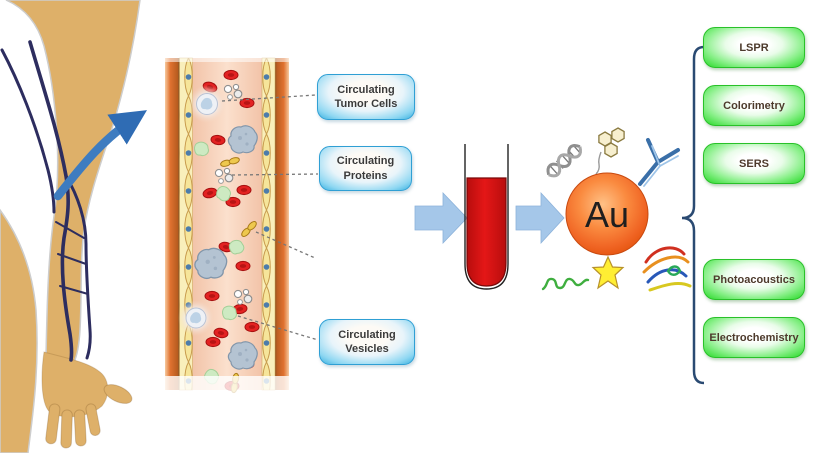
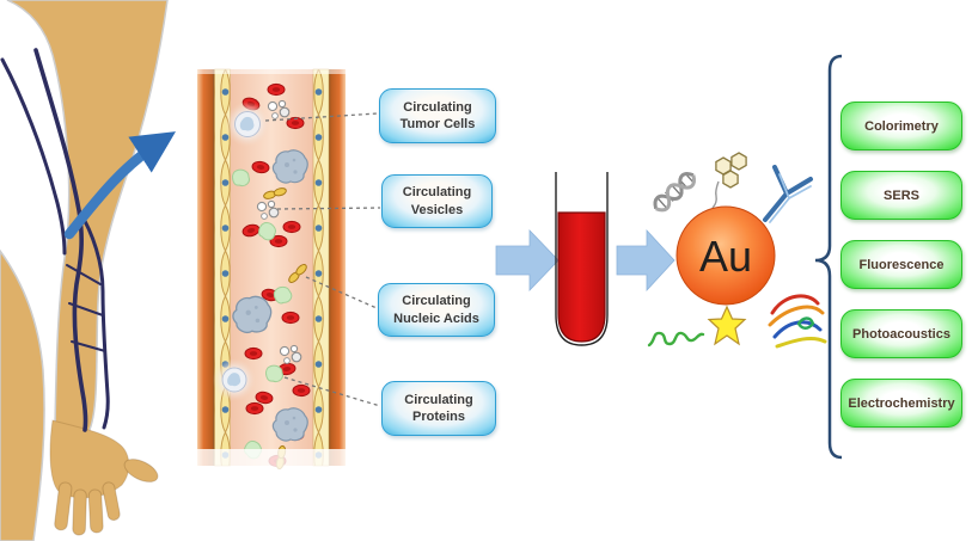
  Au
  Circulating Tumor Cells
- Circulating Proteins
+ Circulating Vesicles
+ Circulating Nucleic Acids
- Circulating Vesicles
+ Circulating Proteins
- LSPR
  Colorimetry
  SERS
+ Fluorescence
  Photoacoustics
  Electrochemistry
